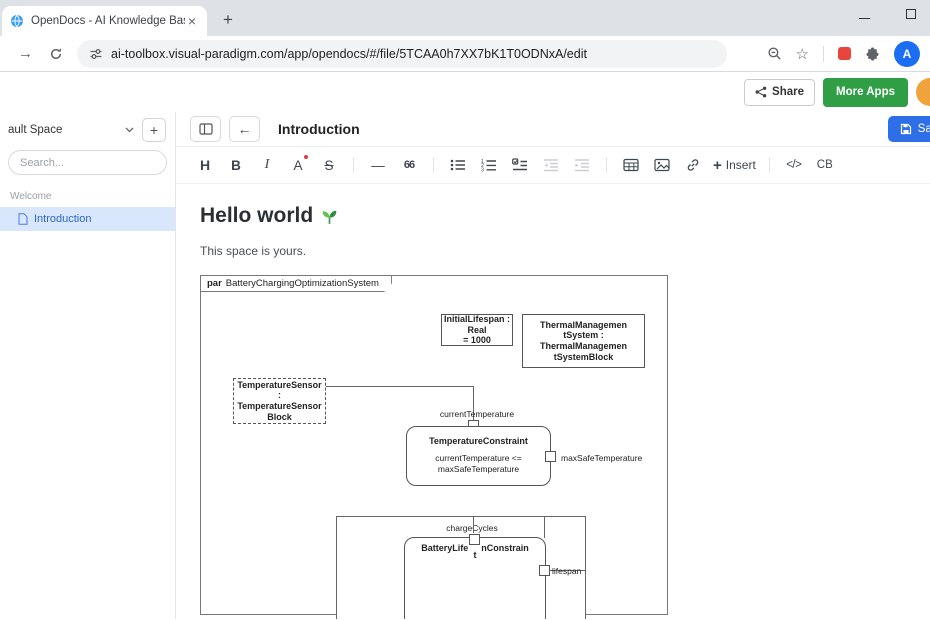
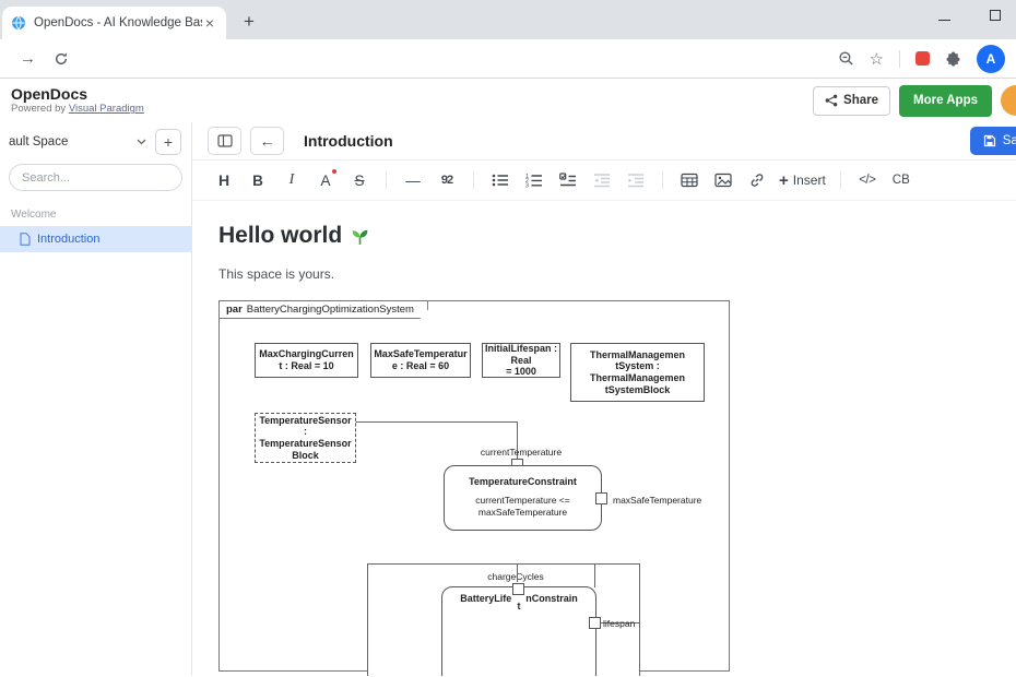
  OpenDocs - AI Knowledge Ba
  ×
  +
  →
- ai-toolbox.visual-paradigm.com/app/opendocs/#/file/5TCAA0h7XX7bK1T0ODNxA/edit
  ☆
  A
+ OpenDocs
+ Powered by Visual Paradigm
  Share
  More Apps
  ault Space
  +
  Search...
  Welcome
  Introduction
  ←
  Introduction
  H
  B
  I
  A
  S
  —
- 66
+ 92
  +
  Insert
  </>
  CB
  Hello world
  This space is yours.
  par
  BatteryChargingOptimizationSystem
+ MaxChargingCurren
+ t : Real = 10
+ MaxSafeTemperatur
+ e : Real = 60
  InitialLifespan : Real
  = 1000
  ThermalManagemen
  tSystem :
  ThermalManagemen
  tSystemBlock
  TemperatureSensor
  :
  TemperatureSensor
  Block
  currentTemperature
  TemperatureConstraint
  currentTemperature <=
  maxSafeTemperature
  maxSafeTemperature
  chargeCycles
  BatteryLife
  nConstrain
  t
  lifespan
